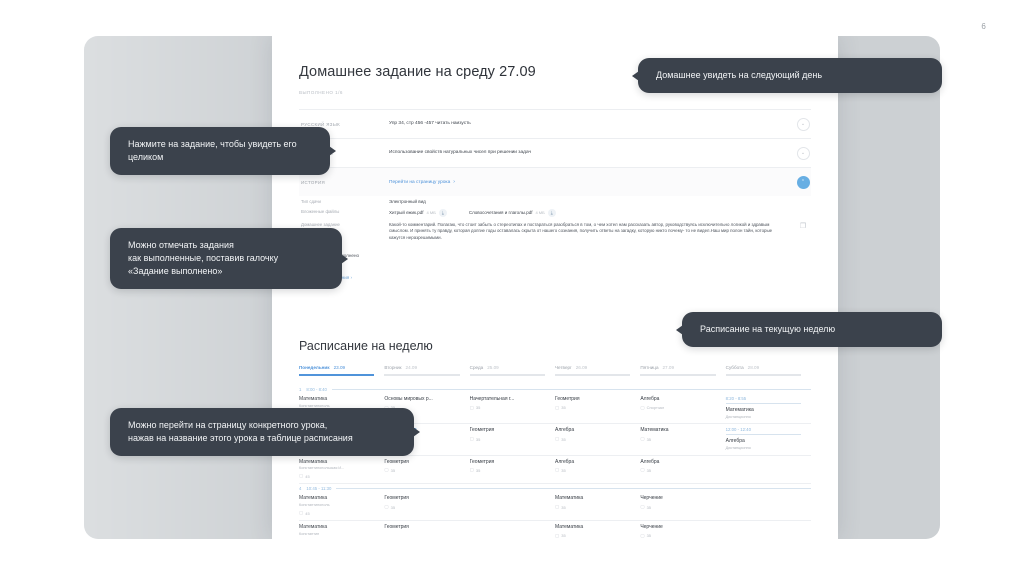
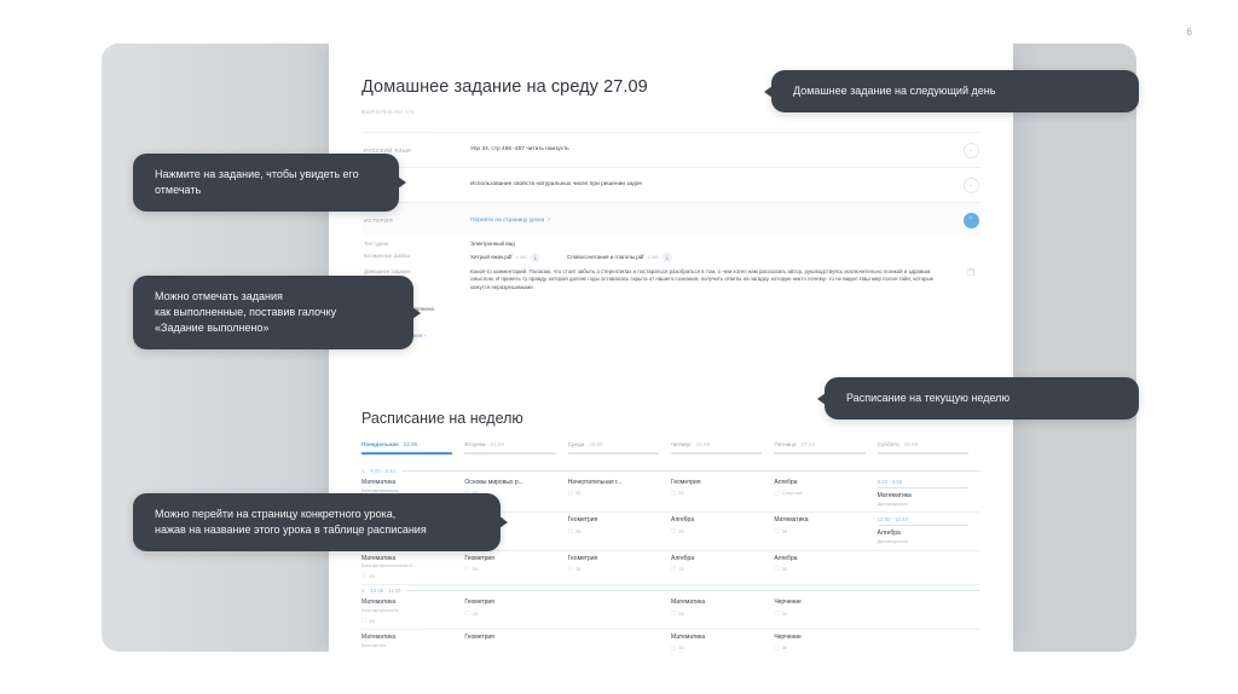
  6
- Нажмите на задание, чтобы увидеть его целиком
+ Нажмите на задание, чтобы увидеть его отмечать
  Можно отмечать задания
  как выполненные, поставив галочку
  «Задание выполнено»
  Можно перейти на страницу конкретного урока,
  нажав на название этого урока в таблице расписания
- Домашнее увидеть на следующий день
+ Домашнее задание на следующий день
  Расписание на текущую неделю
